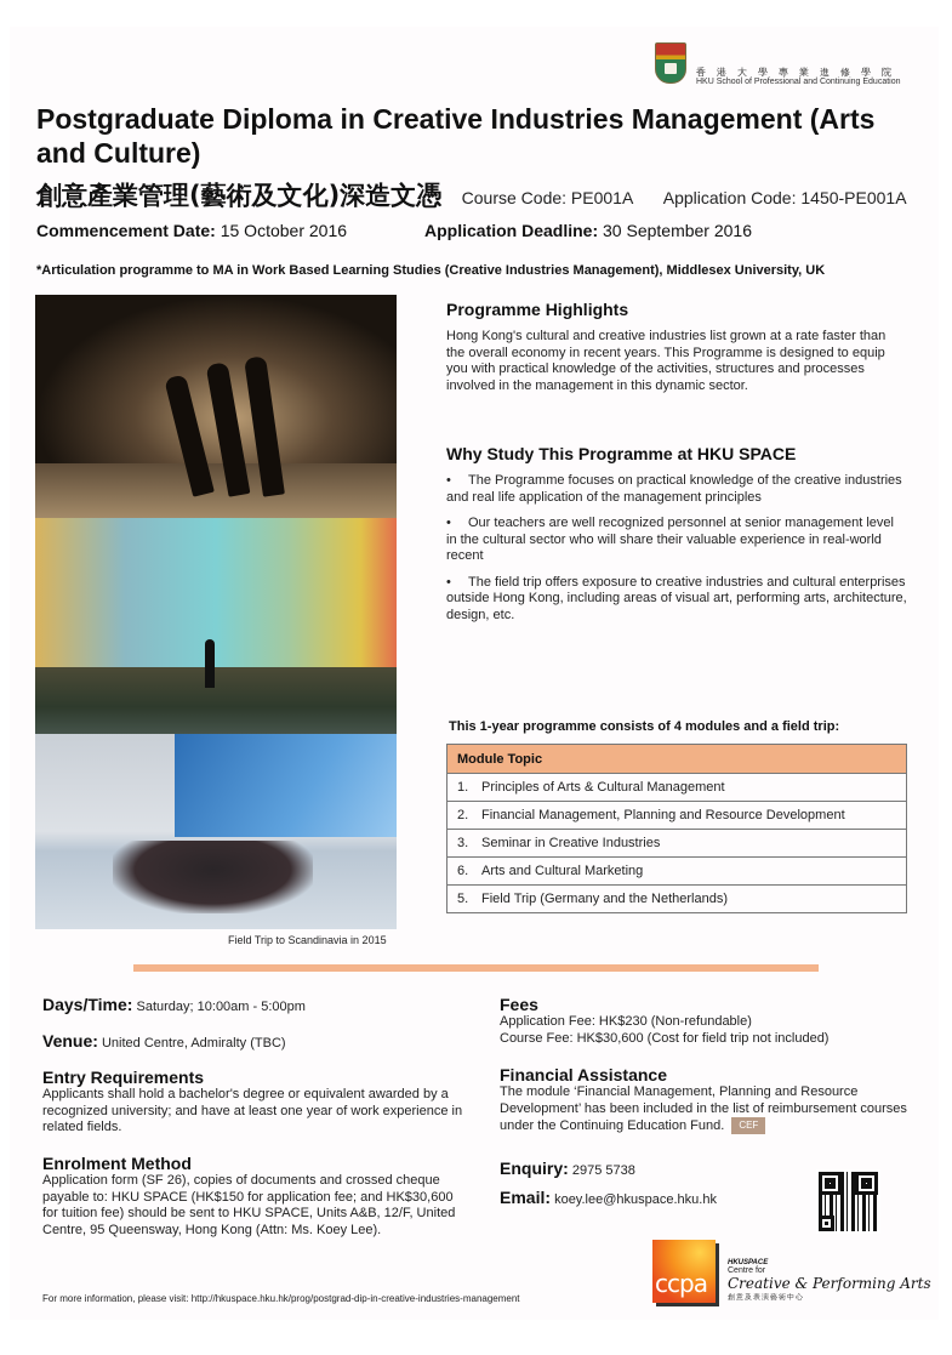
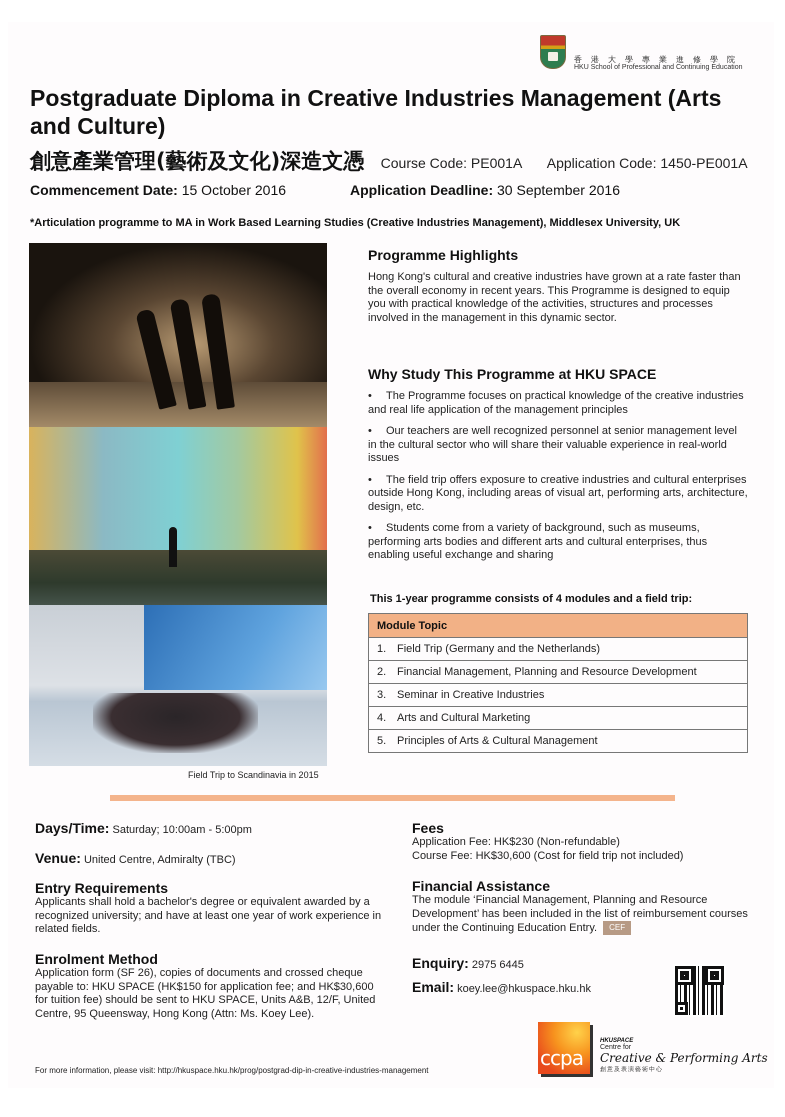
  香港大學專業進修學院
  Postgraduate Diploma in Creative Industries Management (Arts and Culture)
  創意產業管理(藝術及文化)深造文憑 Course Code: PE001A Application Code: 1450-PE001A
  Commencement Date: 15 October 2016
  Application Deadline: 30 September 2016
  *Articulation programme to MA in Work Based Learning Studies (Creative Industries Management), Middlesex University, UK
  Field Trip to Scandinavia in 2015
  Programme Highlights
- Hong Kong's cultural and creative industries list grown at a rate faster than the overall economy in recent years. This Programme is designed to equip you with practical knowledge of the activities, structures and processes involved in the management in this dynamic sector.
+ Hong Kong's cultural and creative industries have grown at a rate faster than the overall economy in recent years. This Programme is designed to equip you with practical knowledge of the activities, structures and processes involved in the management in this dynamic sector.
  Why Study This Programme at HKU SPACE
  • The Programme focuses on practical knowledge of the creative industries and real life application of the management principles
- • Our teachers are well recognized personnel at senior management level in the cultural sector who will share their valuable experience in real-world recent
+ • Our teachers are well recognized personnel at senior management level in the cultural sector who will share their valuable experience in real-world issues
  • The field trip offers exposure to creative industries and cultural enterprises outside Hong Kong, including areas of visual art, performing arts, architecture, design, etc.
+ • Students come from a variety of background, such as museums, performing arts bodies and different arts and cultural enterprises, thus enabling useful exchange and sharing
  This 1-year programme consists of 4 modules and a field trip:
  Module Topic
- 1. Principles of Arts & Cultural Management
+ 1. Field Trip (Germany and the Netherlands)
  2. Financial Management, Planning and Resource Development
  3. Seminar in Creative Industries
- 6. Arts and Cultural Marketing
+ 4. Arts and Cultural Marketing
- 5. Field Trip (Germany and the Netherlands)
+ 5. Principles of Arts & Cultural Management
  Days/Time: Saturday; 10:00am - 5:00pm
  Venue: United Centre, Admiralty (TBC)
  Entry Requirements
  Applicants shall hold a bachelor's degree or equivalent awarded by a recognized university; and have at least one year of work experience in related fields.
  Enrolment Method
  Application form (SF 26), copies of documents and crossed cheque payable to: HKU SPACE (HK$150 for application fee; and HK$30,600 for tuition fee) should be sent to HKU SPACE, Units A&B, 12/F, United Centre, 95 Queensway, Hong Kong (Attn: Ms. Koey Lee).
  Fees
  Application Fee: HK$230 (Non-refundable)
  Course Fee: HK$30,600 (Cost for field trip not included)
  Financial Assistance
- The module ‘Financial Management, Planning and Resource Development’ has been included in the list of reimbursement courses under the Continuing Education Fund. CEF
+ The module ‘Financial Management, Planning and Resource Development’ has been included in the list of reimbursement courses under the Continuing Education Entry. CEF
- Enquiry: 2975 5738
+ Enquiry: 2975 6445
  Email: koey.lee@hkuspace.hku.hk
  ccpa
  Creative & Performing Arts
  For more information, please visit: http://hkuspace.hku.hk/prog/postgrad-dip-in-creative-industries-management
